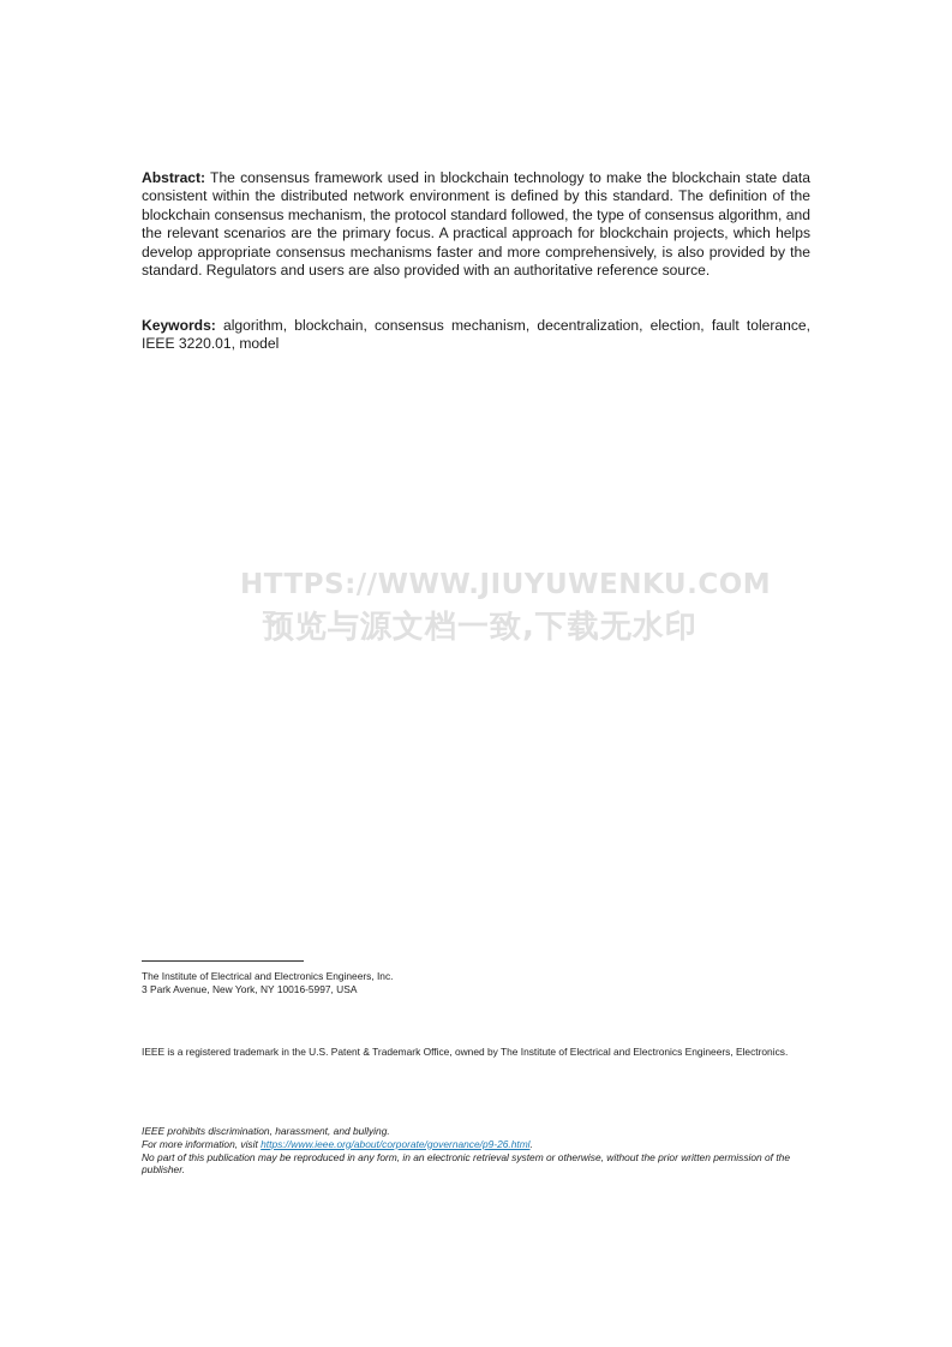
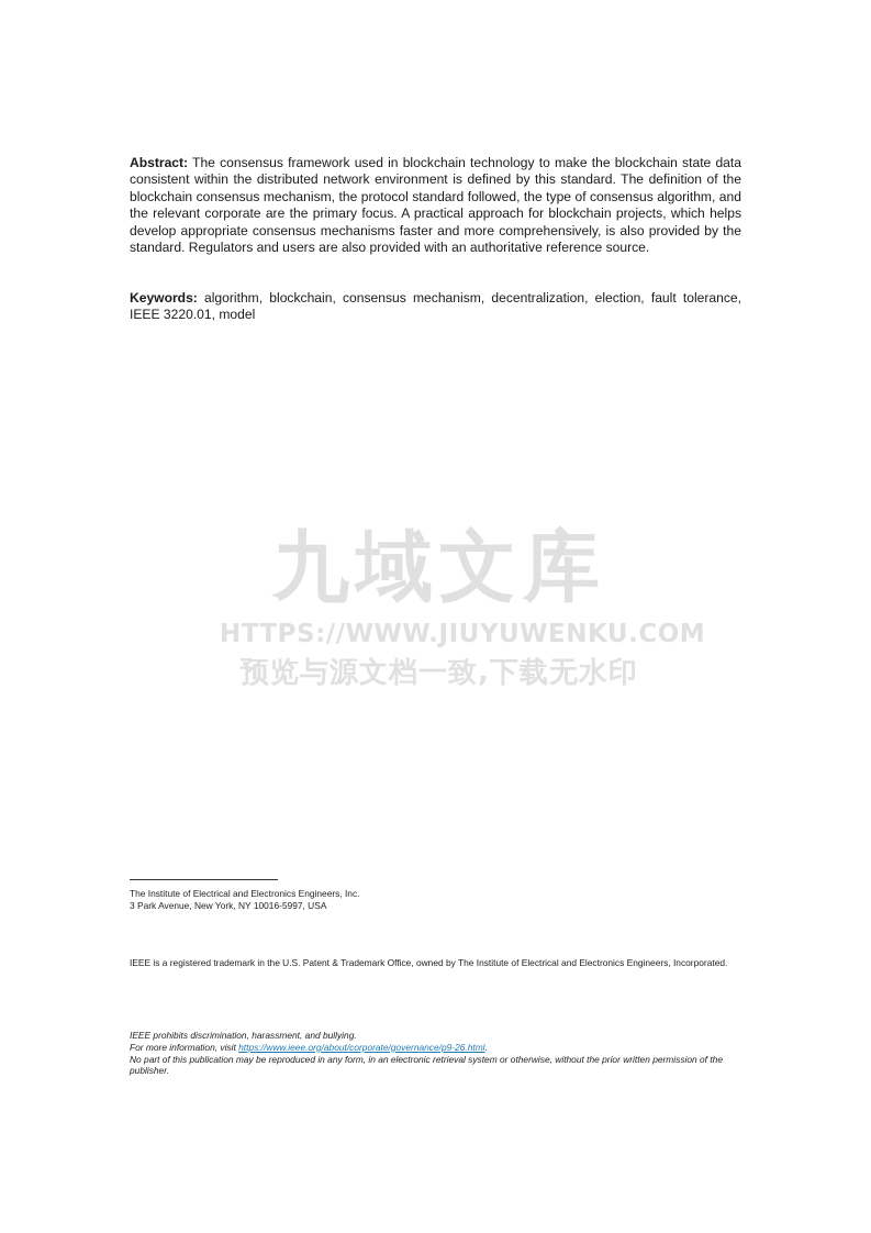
- Abstract: The consensus framework used in blockchain technology to make the blockchain state data consistent within the distributed network environment is defined by this standard. The definition of the blockchain consensus mechanism, the protocol standard followed, the type of consensus algorithm, and the relevant scenarios are the primary focus. A practical approach for blockchain projects, which helps develop appropriate consensus mechanisms faster and more comprehensively, is also provided by the standard. Regulators and users are also provided with an authoritative reference source.
+ Abstract: The consensus framework used in blockchain technology to make the blockchain state data consistent within the distributed network environment is defined by this standard. The definition of the blockchain consensus mechanism, the protocol standard followed, the type of consensus algorithm, and the relevant corporate are the primary focus. A practical approach for blockchain projects, which helps develop appropriate consensus mechanisms faster and more comprehensively, is also provided by the standard. Regulators and users are also provided with an authoritative reference source.
  Keywords: algorithm, blockchain, consensus mechanism, decentralization, election, fault tolerance, IEEE 3220.01, model
+ 九域文库
  HTTPS://WWW.JIUYUWENKU.COM
  预览与源文档一致,下载无水印
  The Institute of Electrical and Electronics Engineers, Inc.
  3 Park Avenue, New York, NY 10016-5997, USA
- IEEE is a registered trademark in the U.S. Patent & Trademark Office, owned by The Institute of Electrical and Electronics Engineers, Electronics.
+ IEEE is a registered trademark in the U.S. Patent & Trademark Office, owned by The Institute of Electrical and Electronics Engineers, Incorporated.
  IEEE prohibits discrimination, harassment, and bullying.
  For more information, visit https://www.ieee.org/about/corporate/governance/p9-26.html.
  No part of this publication may be reproduced in any form, in an electronic retrieval system or otherwise, without the prior written permission of the publisher.
